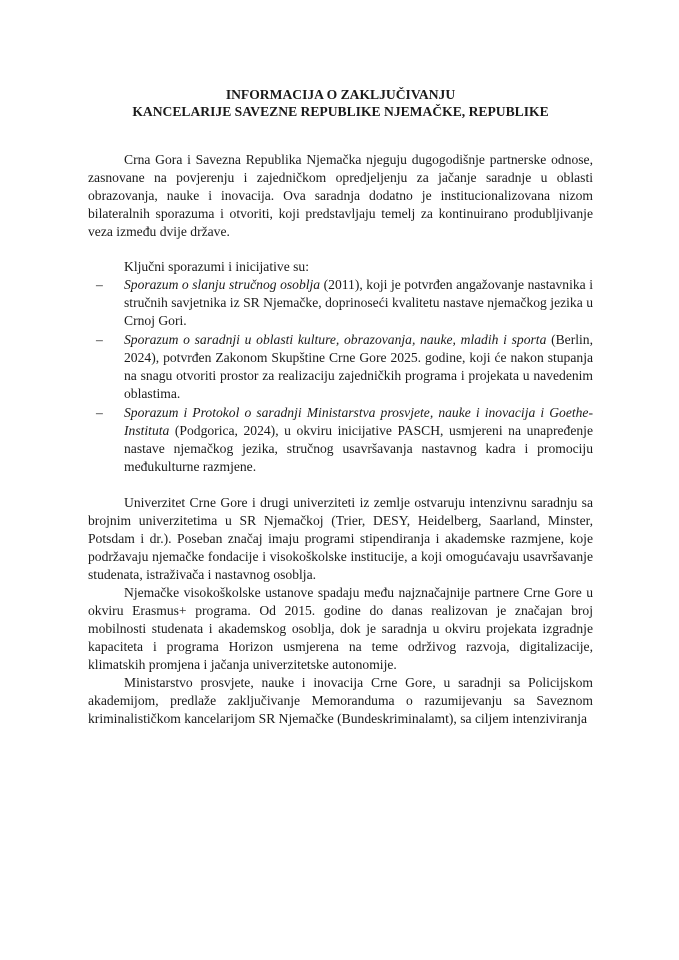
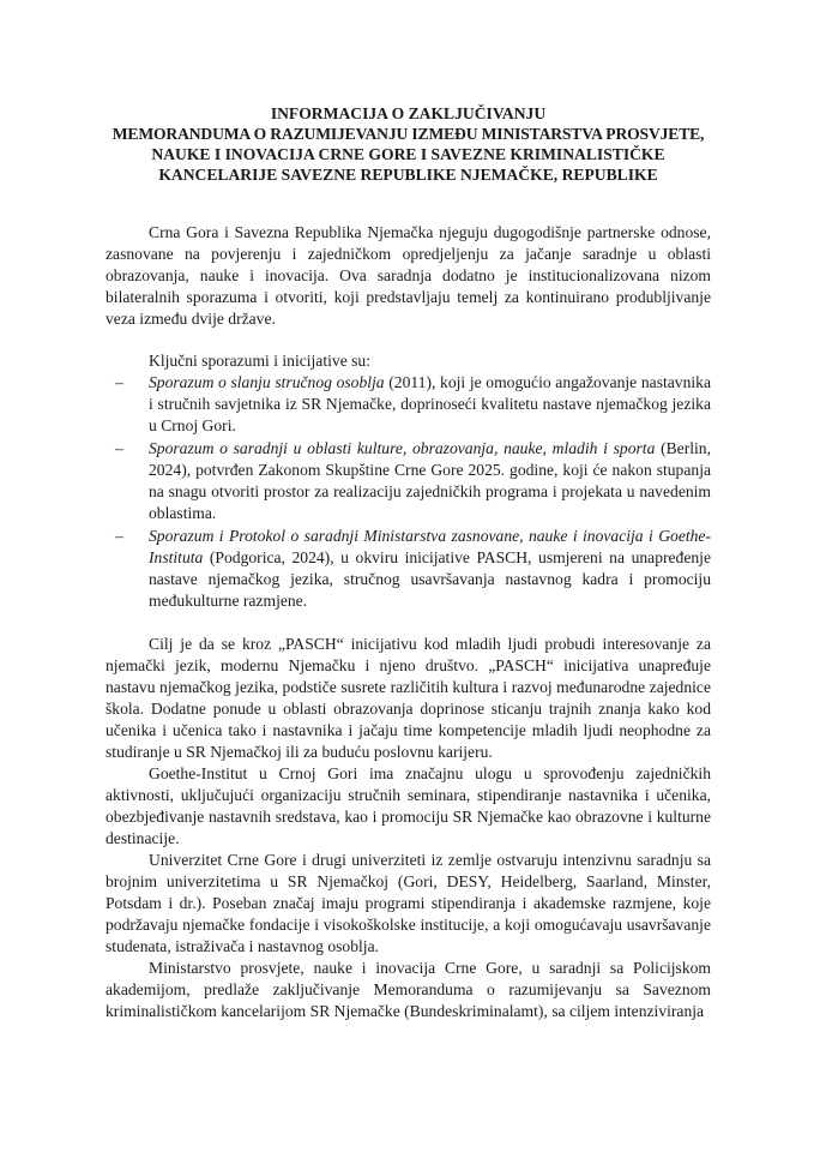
  INFORMACIJA O ZAKLJUČIVANJU
+ MEMORANDUMA O RAZUMIJEVANJU IZMEĐU MINISTARSTVA PROSVJETE,
+ NAUKE I INOVACIJA CRNE GORE I SAVEZNE KRIMINALISTIČKE
  KANCELARIJE SAVEZNE REPUBLIKE NJEMAČKE, REPUBLIKE
  Crna Gora i Savezna Republika Njemačka njeguju dugogodišnje partnerske odnose, zasnovane na povjerenju i zajedničkom opredjeljenju za jačanje saradnje u oblasti obrazovanja, nauke i inovacija. Ova saradnja dodatno je institucionalizovana nizom bilateralnih sporazuma i otvoriti, koji predstavljaju temelj za kontinuirano produbljivanje veza između dvije države.
  Ključni sporazumi i inicijative su:
  –
- Sporazum o slanju stručnog osoblja (2011), koji je potvrđen angažovanje nastavnika i stručnih savjetnika iz SR Njemačke, doprinoseći kvalitetu nastave njemačkog jezika u Crnoj Gori.
+ Sporazum o slanju stručnog osoblja (2011), koji je omogućio angažovanje nastavnika i stručnih savjetnika iz SR Njemačke, doprinoseći kvalitetu nastave njemačkog jezika u Crnoj Gori.
  –
  Sporazum o saradnji u oblasti kulture, obrazovanja, nauke, mladih i sporta (Berlin, 2024), potvrđen Zakonom Skupštine Crne Gore 2025. godine, koji će nakon stupanja na snagu otvoriti prostor za realizaciju zajedničkih programa i projekata u navedenim oblastima.
  –
- Sporazum i Protokol o saradnji Ministarstva prosvjete, nauke i inovacija i Goethe-Instituta (Podgorica, 2024), u okviru inicijative PASCH, usmjereni na unapređenje nastave njemačkog jezika, stručnog usavršavanja nastavnog kadra i promociju međukulturne razmjene.
+ Sporazum i Protokol o saradnji Ministarstva zasnovane, nauke i inovacija i Goethe-Instituta (Podgorica, 2024), u okviru inicijative PASCH, usmjereni na unapređenje nastave njemačkog jezika, stručnog usavršavanja nastavnog kadra i promociju međukulturne razmjene.
+ Cilj je da se kroz „PASCH“ inicijativu kod mladih ljudi probudi interesovanje za njemački jezik, modernu Njemačku i njeno društvo. „PASCH“ inicijativa unapređuje nastavu njemačkog jezika, podstiče susrete različitih kultura i razvoj međunarodne zajednice škola. Dodatne ponude u oblasti obrazovanja doprinose sticanju trajnih znanja kako kod učenika i učenica tako i nastavnika i jačaju time kompetencije mladih ljudi neophodne za studiranje u SR Njemačkoj ili za buduću poslovnu karijeru.
+ Goethe-Institut u Crnoj Gori ima značajnu ulogu u sprovođenju zajedničkih aktivnosti, uključujući organizaciju stručnih seminara, stipendiranje nastavnika i učenika, obezbjeđivanje nastavnih sredstava, kao i promociju SR Njemačke kao obrazovne i kulturne destinacije.
- Univerzitet Crne Gore i drugi univerziteti iz zemlje ostvaruju intenzivnu saradnju sa brojnim univerzitetima u SR Njemačkoj (Trier, DESY, Heidelberg, Saarland, Minster, Potsdam i dr.). Poseban značaj imaju programi stipendiranja i akademske razmjene, koje podržavaju njemačke fondacije i visokoškolske institucije, a koji omogućavaju usavršavanje studenata, istraživača i nastavnog osoblja.
+ Univerzitet Crne Gore i drugi univerziteti iz zemlje ostvaruju intenzivnu saradnju sa brojnim univerzitetima u SR Njemačkoj (Gori, DESY, Heidelberg, Saarland, Minster, Potsdam i dr.). Poseban značaj imaju programi stipendiranja i akademske razmjene, koje podržavaju njemačke fondacije i visokoškolske institucije, a koji omogućavaju usavršavanje studenata, istraživača i nastavnog osoblja.
- Njemačke visokoškolske ustanove spadaju među najznačajnije partnere Crne Gore u okviru Erasmus+ programa. Od 2015. godine do danas realizovan je značajan broj mobilnosti studenata i akademskog osoblja, dok je saradnja u okviru projekata izgradnje kapaciteta i programa Horizon usmjerena na teme održivog razvoja, digitalizacije, klimatskih promjena i jačanja univerzitetske autonomije.
  Ministarstvo prosvjete, nauke i inovacija Crne Gore, u saradnji sa Policijskom akademijom, predlaže zaključivanje Memoranduma o razumijevanju sa Saveznom kriminalističkom kancelarijom SR Njemačke (Bundeskriminalamt), sa ciljem intenziviranja
